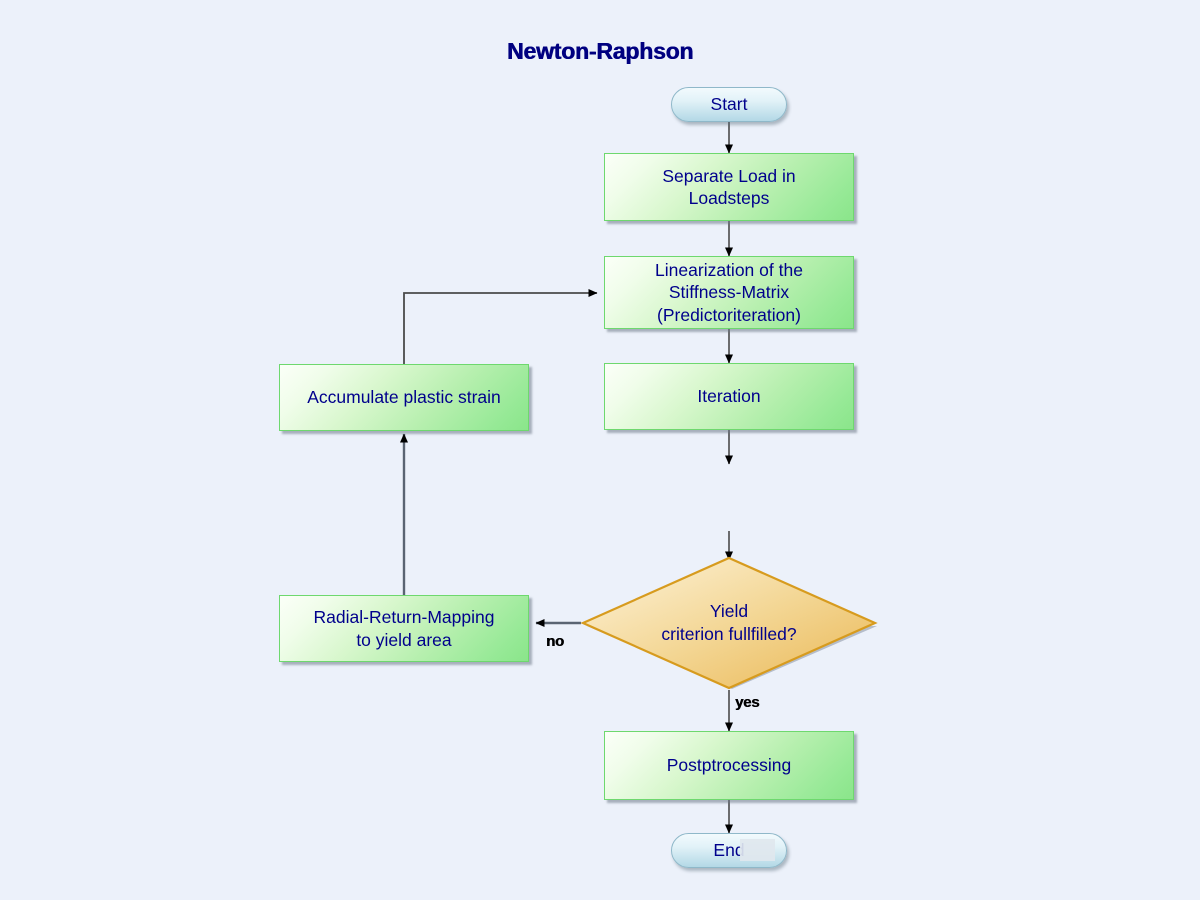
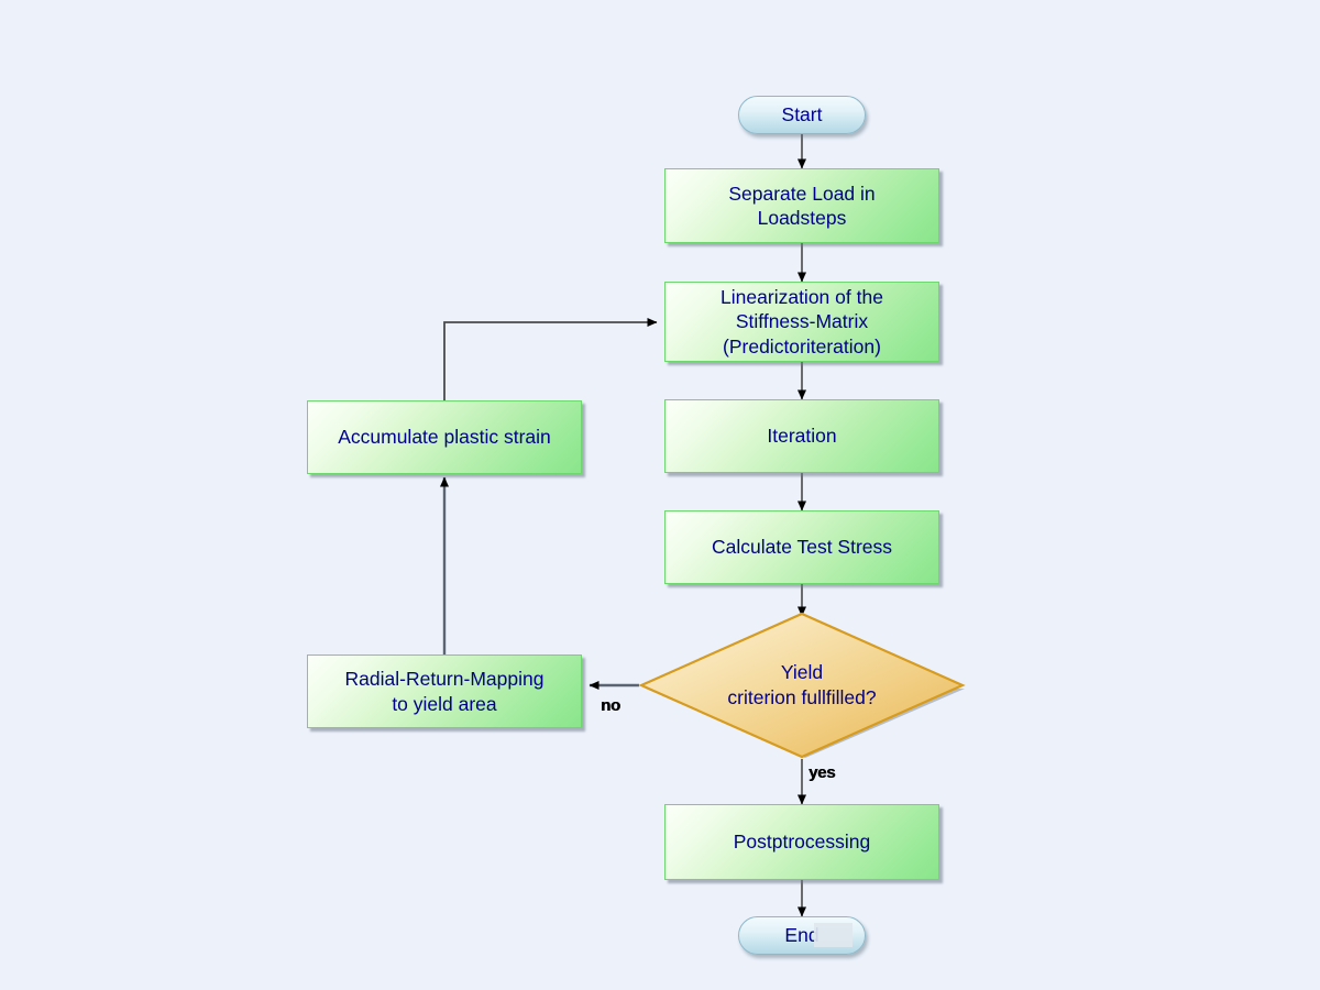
- Newton-Raphson
  Start
  Separate Load in
  Loadsteps
  Linearization of the
  Stiffness-Matrix
  (Predictoriteration)
  Iteration
+ Calculate Test Stress
  Yield
  criterion fullfilled?
  Radial-Return-Mapping
  to yield area
  Accumulate plastic strain
  Postptrocessing
  no
  yes
